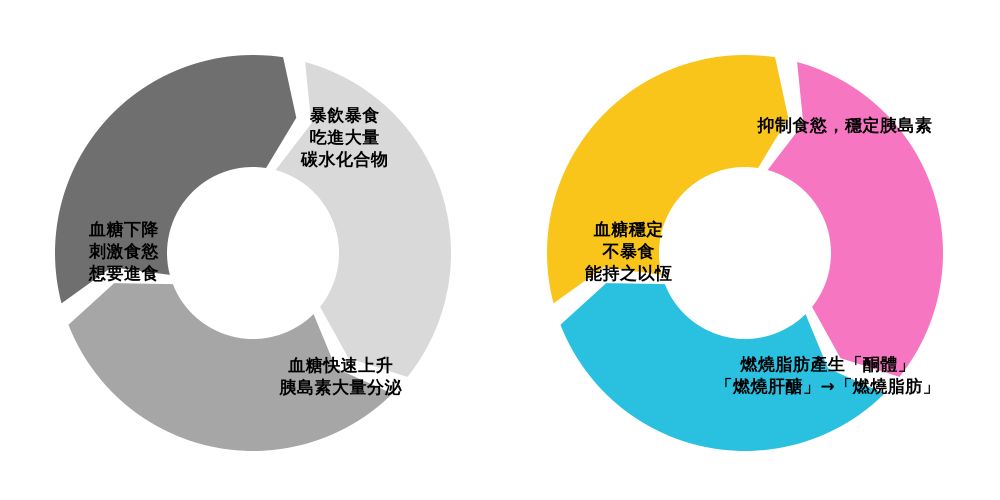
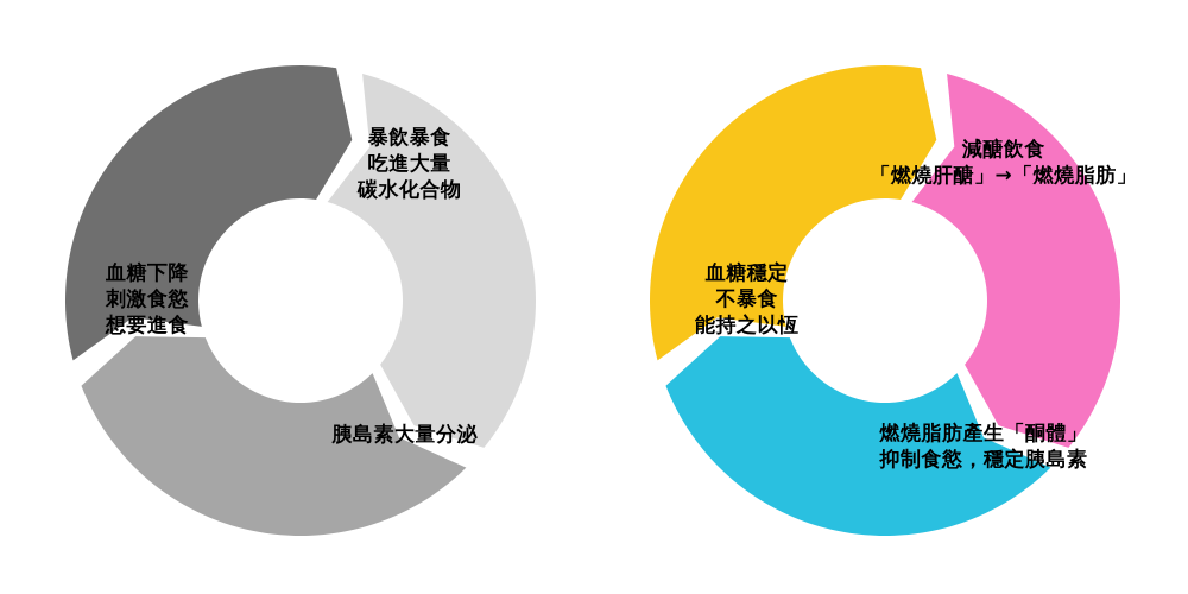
  暴飲暴食
  吃進大量
  碳水化合物
- 血糖快速上升
  胰島素大量分泌
  血糖下降
  刺激食慾
  想要進食
+ 減醣飲食
- 抑制食慾，穩定胰島素
+ 「燃燒肝醣」→「燃燒脂肪」
  燃燒脂肪產生「酮體」
- 「燃燒肝醣」→「燃燒脂肪」
+ 抑制食慾，穩定胰島素
  血糖穩定
  不暴食
  能持之以恆
